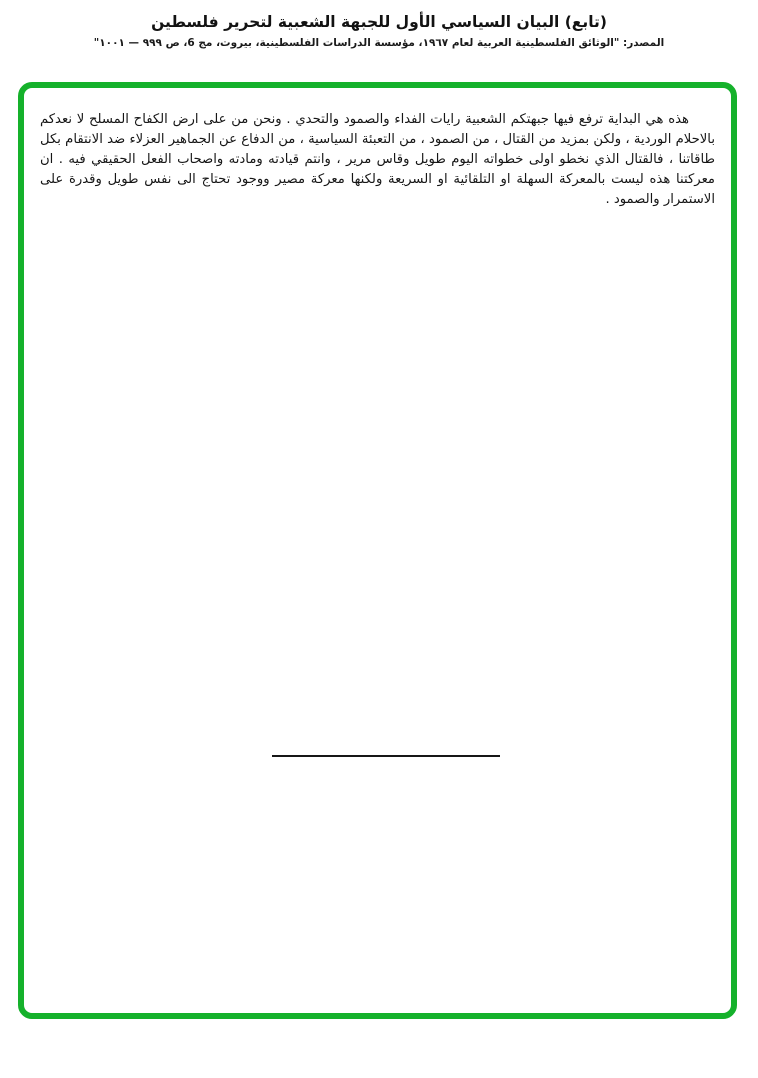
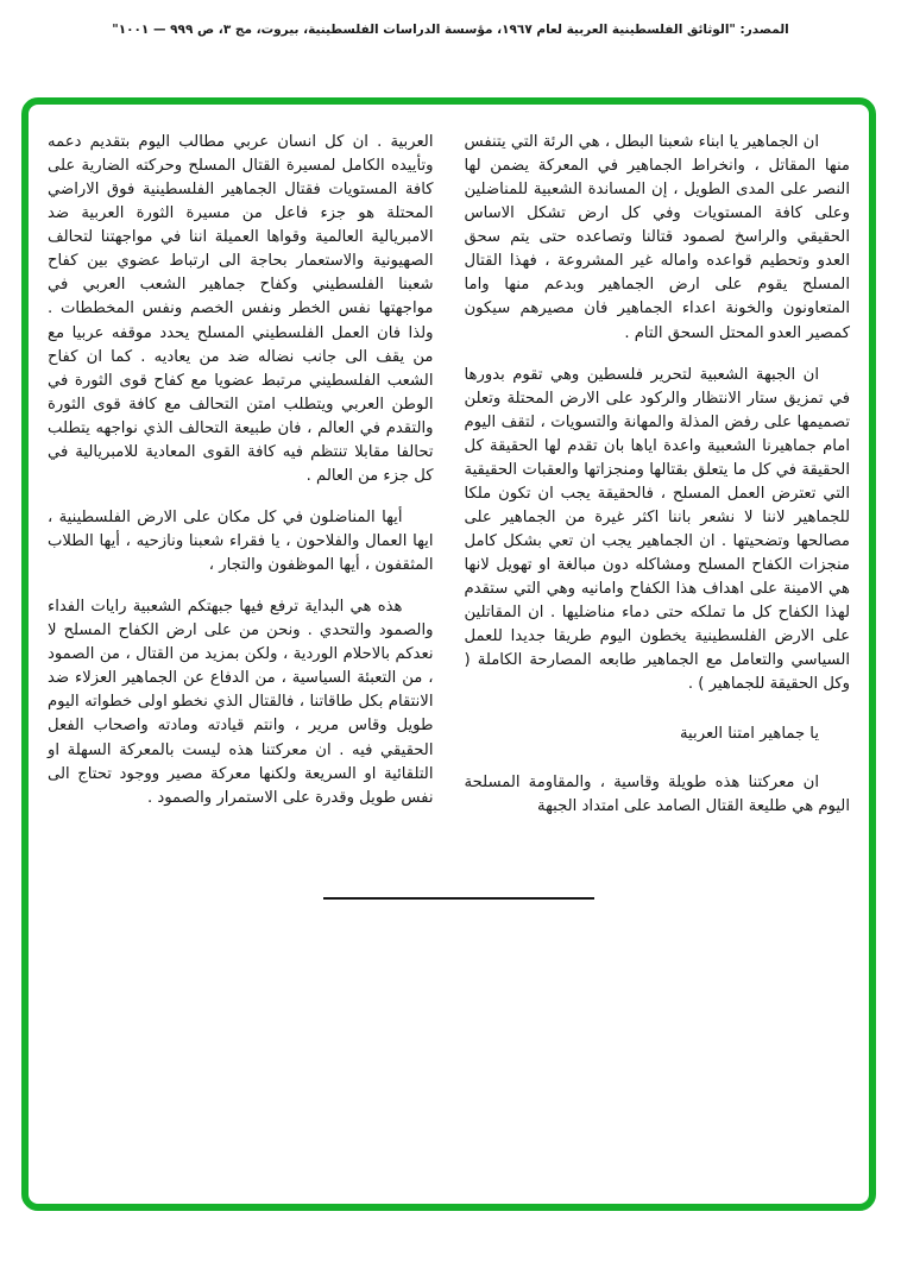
- (تابع) البيان السياسي الأول للجبهة الشعبية لتحرير فلسطين
- المصدر: "الوثائق الفلسطينية العربية لعام ١٩٦٧، مؤسسة الدراسات الفلسطينية، بيروت، مج 6، ص ٩٩٩ — ١٠٠١"
+ المصدر: "الوثائق الفلسطينية العربية لعام ١٩٦٧، مؤسسة الدراسات الفلسطينية، بيروت، مج ٣، ص ٩٩٩ — ١٠٠١"
+ ان الجماهير يا ابناء شعبنا البطل ، هي الرئة التي يتنفس منها المقاتل ، وانخراط الجماهير في المعركة يضمن لها النصر على المدى الطويل ، إن المساندة الشعبية للمناضلين وعلى كافة المستويات وفي كل ارض تشكل الاساس الحقيقي والراسخ لصمود قتالنا وتصاعده حتى يتم سحق العدو وتحطيم قواعده واماله غير المشروعة ، فهذا القتال المسلح يقوم على ارض الجماهير وبدعم منها واما المتعاونون والخونة اعداء الجماهير فان مصيرهم سيكون كمصير العدو المحتل السحق التام .
+ ان الجبهة الشعبية لتحرير فلسطين وهي تقوم بدورها في تمزيق ستار الانتظار والركود على الارض المحتلة وتعلن تصميمها على رفض المذلة والمهانة والتسويات ، لتقف اليوم امام جماهيرنا الشعبية واعدة اياها بان تقدم لها الحقيقة كل الحقيقة في كل ما يتعلق بقتالها ومنجزاتها والعقبات الحقيقية التي تعترض العمل المسلح ، فالحقيقة يجب ان تكون ملكا للجماهير لاننا لا نشعر باننا اكثر غيرة من الجماهير على مصالحها وتضحيتها . ان الجماهير يجب ان تعي بشكل كامل منجزات الكفاح المسلح ومشاكله دون مبالغة او تهويل لانها هي الامينة على اهداف هذا الكفاح وامانيه وهي التي ستقدم لهذا الكفاح كل ما تملكه حتى دماء مناضليها . ان المقاتلين على الارض الفلسطينية يخطون اليوم طريقا جديدا للعمل السياسي والتعامل مع الجماهير طابعه المصارحة الكاملة ( وكل الحقيقة للجماهير ) .
+ يا جماهير امتنا العربية
+ ان معركتنا هذه طويلة وقاسية ، والمقاومة المسلحة اليوم هي طليعة القتال الصامد على امتداد الجبهة
+ العربية . ان كل انسان عربي مطالب اليوم بتقديم دعمه وتأييده الكامل لمسيرة القتال المسلح وحركته الضارية على كافة المستويات فقتال الجماهير الفلسطينية فوق الاراضي المحتلة هو جزء فاعل من مسيرة الثورة العربية ضد الامبريالية العالمية وقواها العميلة اننا في مواجهتنا لتحالف الصهيونية والاستعمار بحاجة الى ارتباط عضوي بين كفاح شعبنا الفلسطيني وكفاح جماهير الشعب العربي في مواجهتها نفس الخطر ونفس الخصم ونفس المخططات . ولذا فان العمل الفلسطيني المسلح يحدد موقفه عربيا مع من يقف الى جانب نضاله ضد من يعاديه . كما ان كفاح الشعب الفلسطيني مرتبط عضويا مع كفاح قوى الثورة في الوطن العربي ويتطلب امتن التحالف مع كافة قوى الثورة والتقدم في العالم ، فان طبيعة التحالف الذي نواجهه يتطلب تحالفا مقابلا تنتظم فيه كافة القوى المعادية للامبريالية في كل جزء من العالم .
+ أيها المناضلون في كل مكان على الارض الفلسطينية ، ايها العمال والفلاحون ، يا فقراء شعبنا ونازحيه ، أيها الطلاب المثقفون ، أيها الموظفون والتجار ،
  هذه هي البداية ترفع فيها جبهتكم الشعبية رايات الفداء والصمود والتحدي . ونحن من على ارض الكفاح المسلح لا نعدكم بالاحلام الوردية ، ولكن بمزيد من القتال ، من الصمود ، من التعبئة السياسية ، من الدفاع عن الجماهير العزلاء ضد الانتقام بكل طاقاتنا ، فالقتال الذي نخطو اولى خطواته اليوم طويل وقاس مرير ، وانتم قيادته ومادته واصحاب الفعل الحقيقي فيه . ان معركتنا هذه ليست بالمعركة السهلة او التلقائية او السريعة ولكنها معركة مصير ووجود تحتاج الى نفس طويل وقدرة على الاستمرار والصمود .
